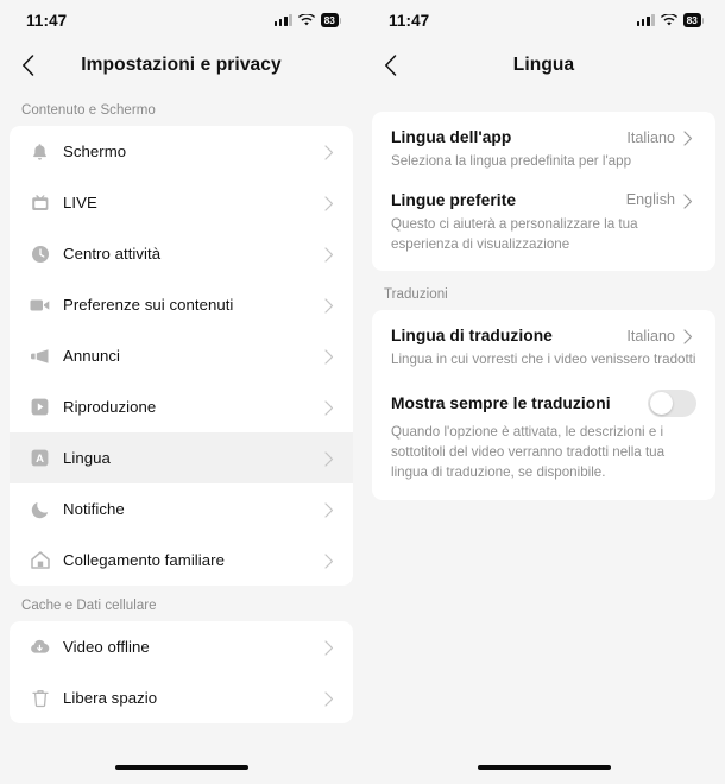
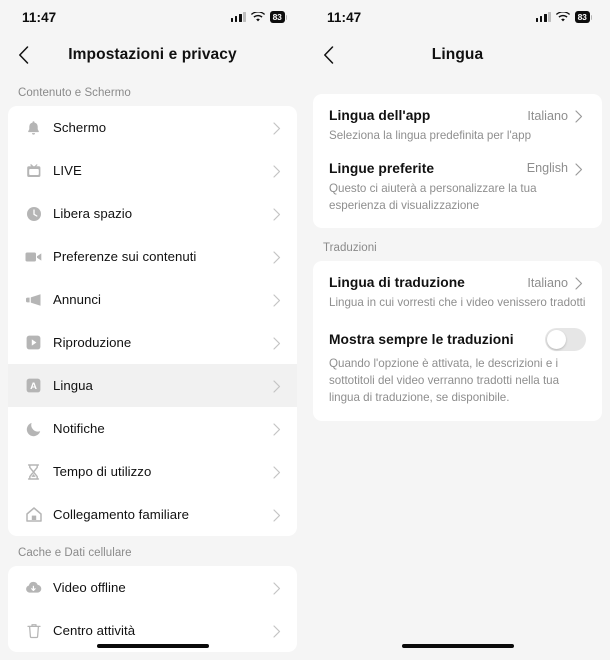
  11:47
  83
  Impostazioni e privacy
  Contenuto e Schermo
  Schermo
  LIVE
- Centro attività
+ Libera spazio
  Preferenze sui contenuti
  Annunci
  Riproduzione
  A
  Lingua
  Notifiche
+ Tempo di utilizzo
  Collegamento familiare
  Cache e Dati cellulare
  Video offline
- Libera spazio
+ Centro attività
  11:47
  83
  Lingua
  Lingua dell'app
  Italiano
  Seleziona la lingua predefinita per l'app
  Lingue preferite
  English
  Questo ci aiuterà a personalizzare la tua esperienza di visualizzazione
  Traduzioni
  Lingua di traduzione
  Italiano
  Lingua in cui vorresti che i video venissero tradotti
  Mostra sempre le traduzioni
  Quando l'opzione è attivata, le descrizioni e i sottotitoli del video verranno tradotti nella tua lingua di traduzione, se disponibile.
